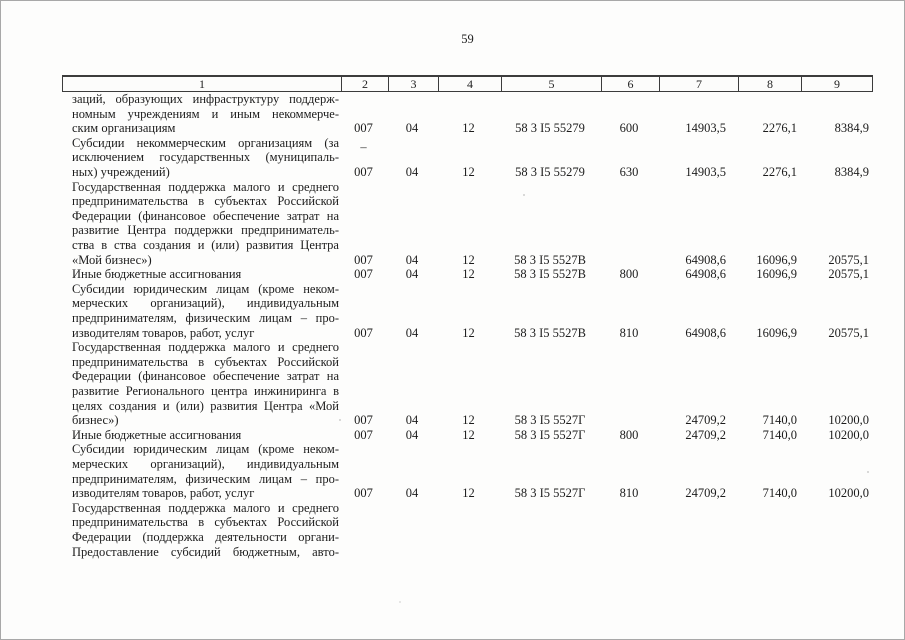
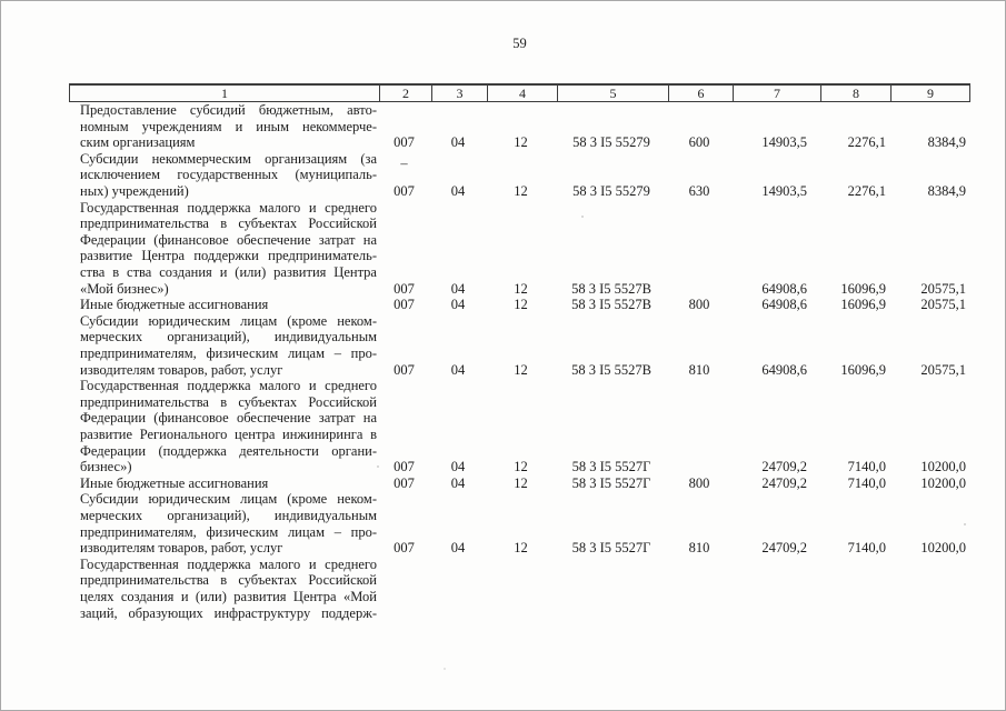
  59
  1
  2
  3
  4
  5
  6
  7
  8
  9
- заций, образующих инфраструктуру поддерж-
+ Предоставление субсидий бюджетным, авто-
  номным учреждениям и иным некоммерче-
  ским организациям
  007
  04
  12
  58 3 I5 55279
  600
  14903,5
  2276,1
  8384,9
  Субсидии некоммерческим организациям (за
  исключением государственных (муниципаль-
  ных) учреждений)
  007
  04
  12
  58 3 I5 55279
  630
  14903,5
  2276,1
  8384,9
  –
  Государственная поддержка малого и среднего
  предпринимательства в субъектах Российской
  Федерации (финансовое обеспечение затрат на
  развитие Центра поддержки предприниматель-
  ства в ства создания и (или) развития Центра
  «Мой бизнес»)
  007
  04
  12
  58 3 I5 5527В
  64908,6
  16096,9
  20575,1
  Иные бюджетные ассигнования
  007
  04
  12
  58 3 I5 5527В
  800
  64908,6
  16096,9
  20575,1
  Субсидии юридическим лицам (кроме неком-
  мерческих организаций), индивидуальным
  предпринимателям, физическим лицам – про-
  изводителям товаров, работ, услуг
  007
  04
  12
  58 3 I5 5527В
  810
  64908,6
  16096,9
  20575,1
  Государственная поддержка малого и среднего
  предпринимательства в субъектах Российской
  Федерации (финансовое обеспечение затрат на
  развитие Регионального центра инжиниринга в
- целях создания и (или) развития Центра «Мой
+ Федерации (поддержка деятельности органи-
  бизнес»)
  007
  04
  12
  58 3 I5 5527Г
  24709,2
  7140,0
  10200,0
  Иные бюджетные ассигнования
  007
  04
  12
  58 3 I5 5527Г
  800
  24709,2
  7140,0
  10200,0
  Субсидии юридическим лицам (кроме неком-
  мерческих организаций), индивидуальным
  предпринимателям, физическим лицам – про-
  изводителям товаров, работ, услуг
  007
  04
  12
  58 3 I5 5527Г
  810
  24709,2
  7140,0
  10200,0
  Государственная поддержка малого и среднего
  предпринимательства в субъектах Российской
- Федерации (поддержка деятельности органи-
+ целях создания и (или) развития Центра «Мой
- Предоставление субсидий бюджетным, авто-
+ заций, образующих инфраструктуру поддерж-
